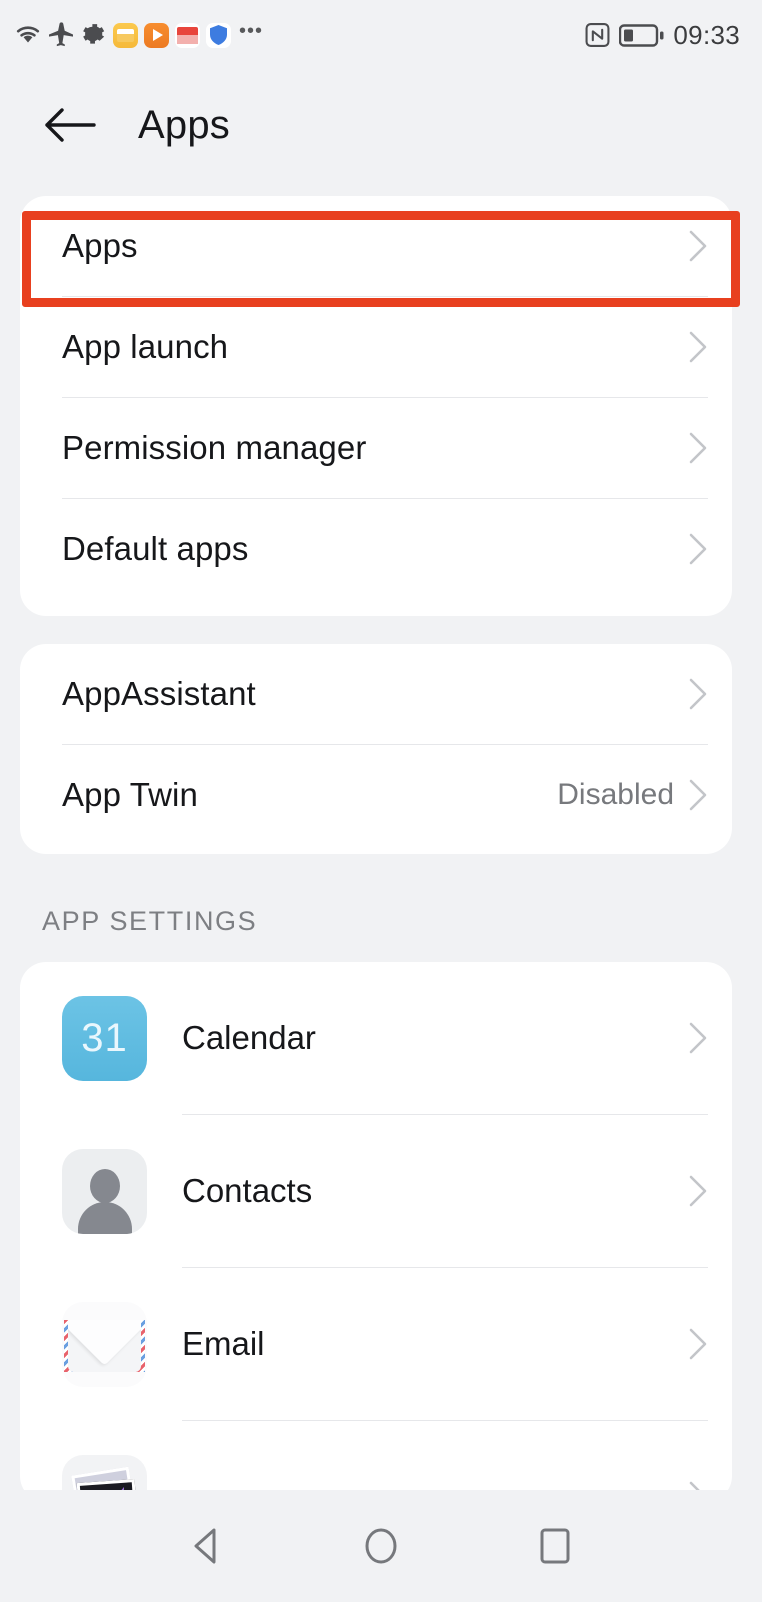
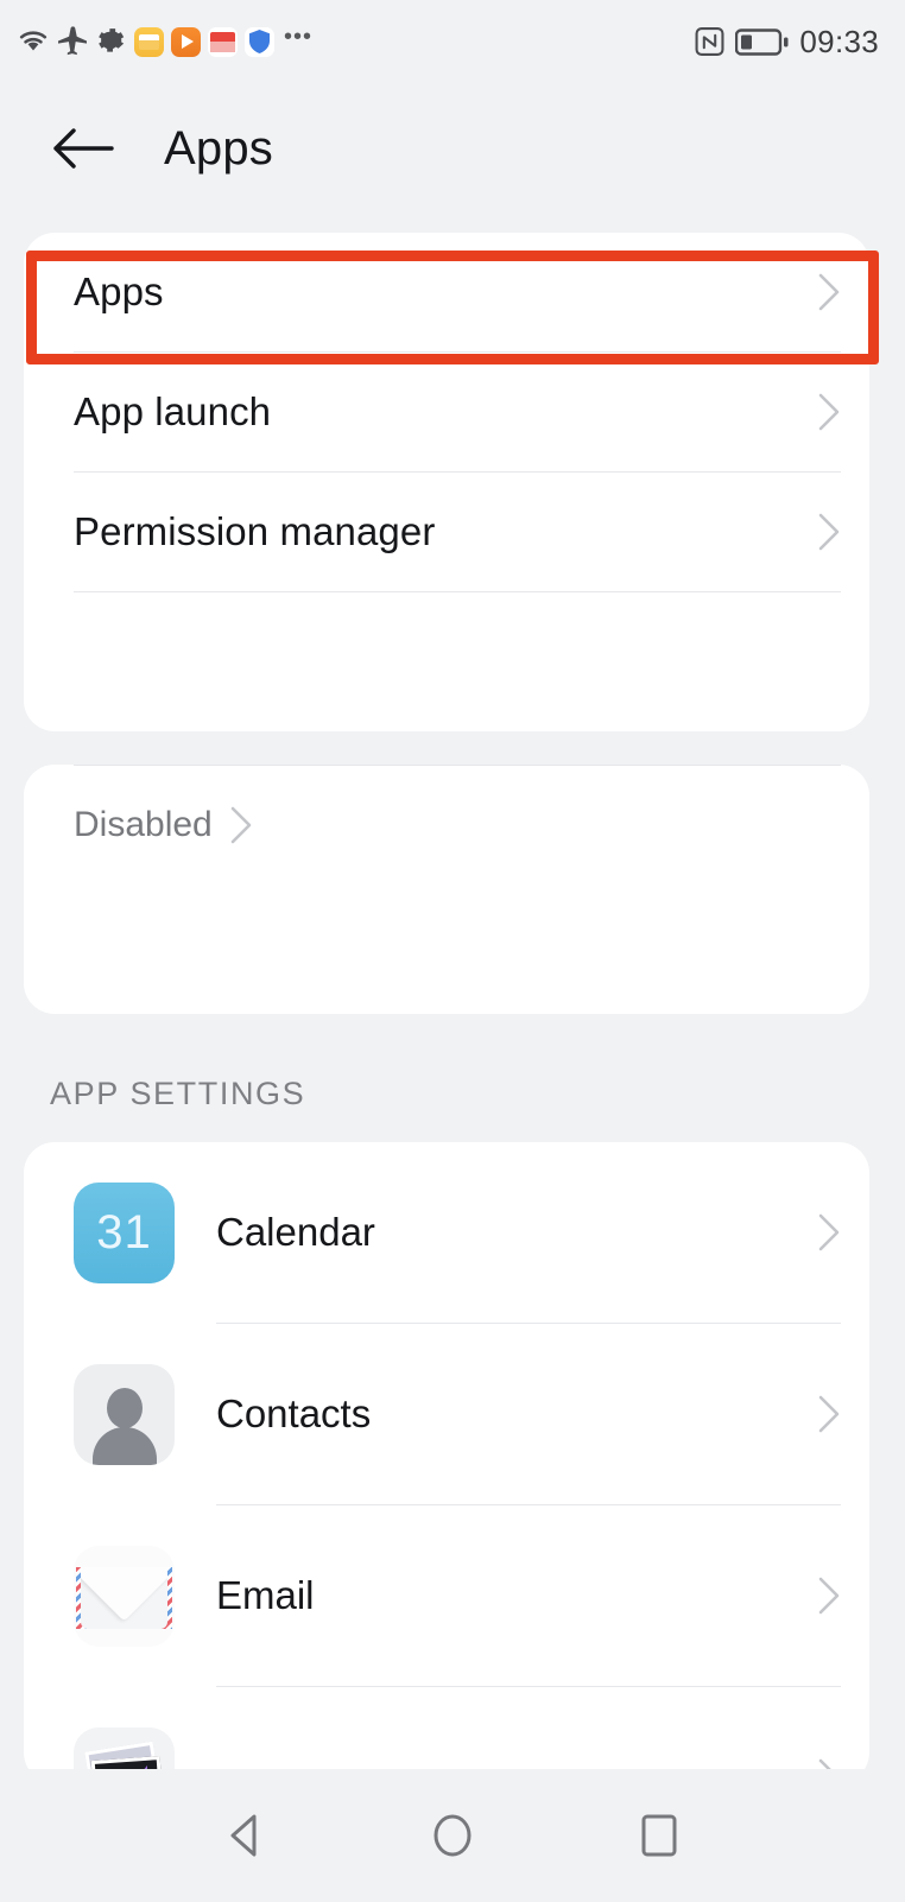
  •••
  09:33
  Apps
  Apps
  App launch
  Permission manager
- Default apps
- AppAssistant
- App Twin
  Disabled
  APP SETTINGS
  31
  Calendar
  Contacts
  Email
